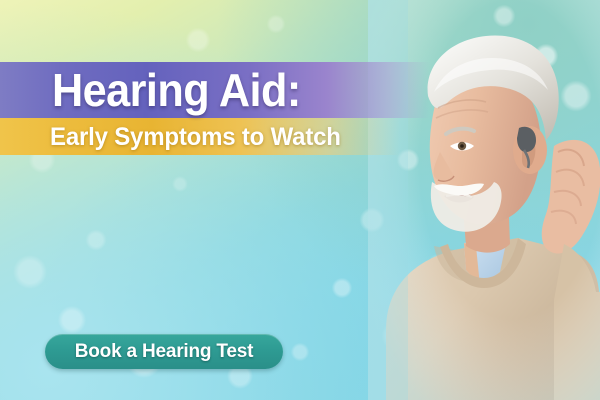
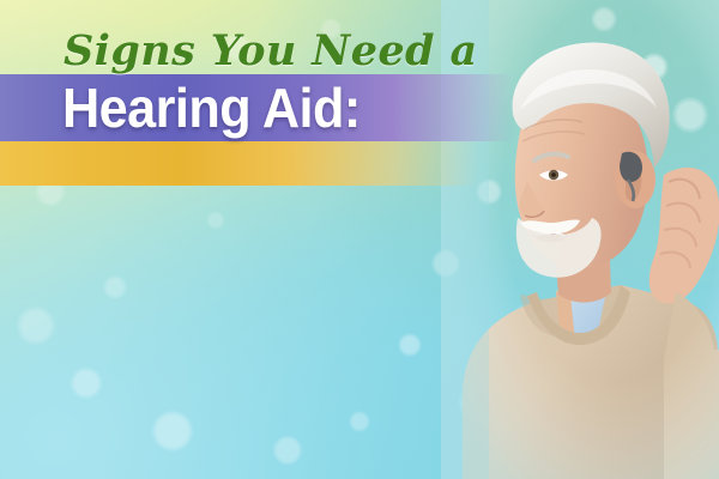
+ Signs You Need a
  Hearing Aid:
- Early Symptoms to Watch
- Book a Hearing Test
